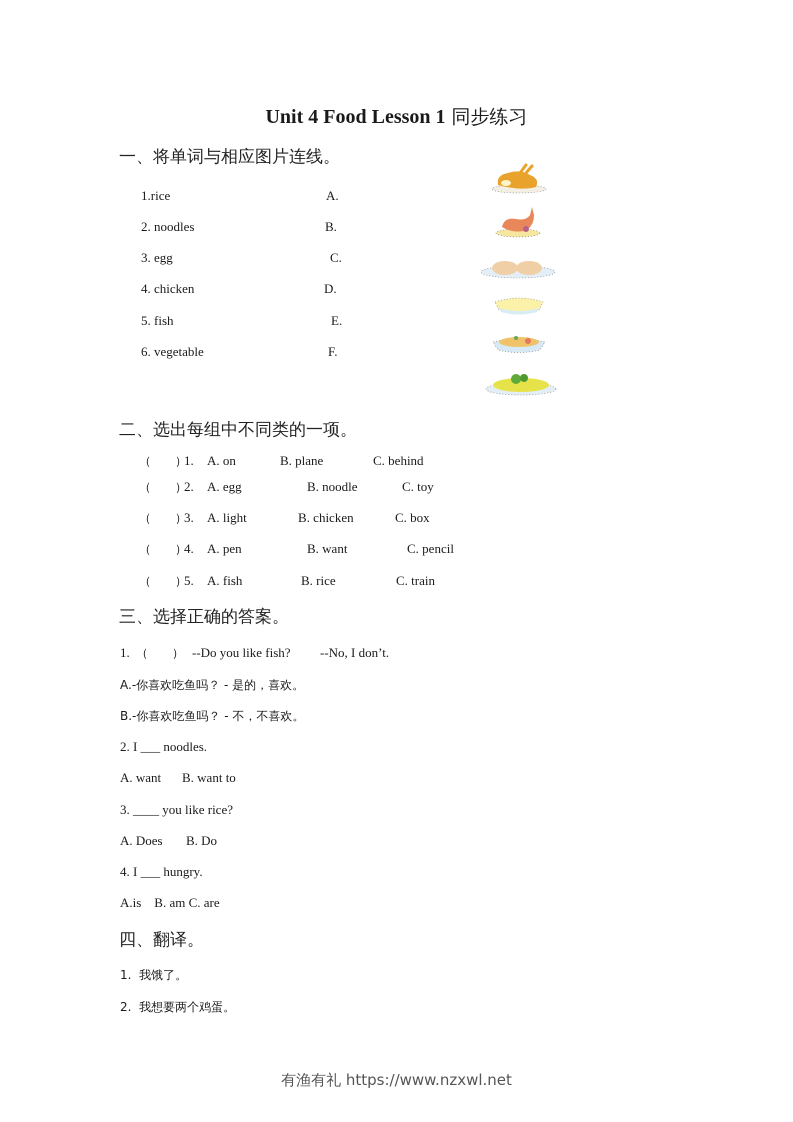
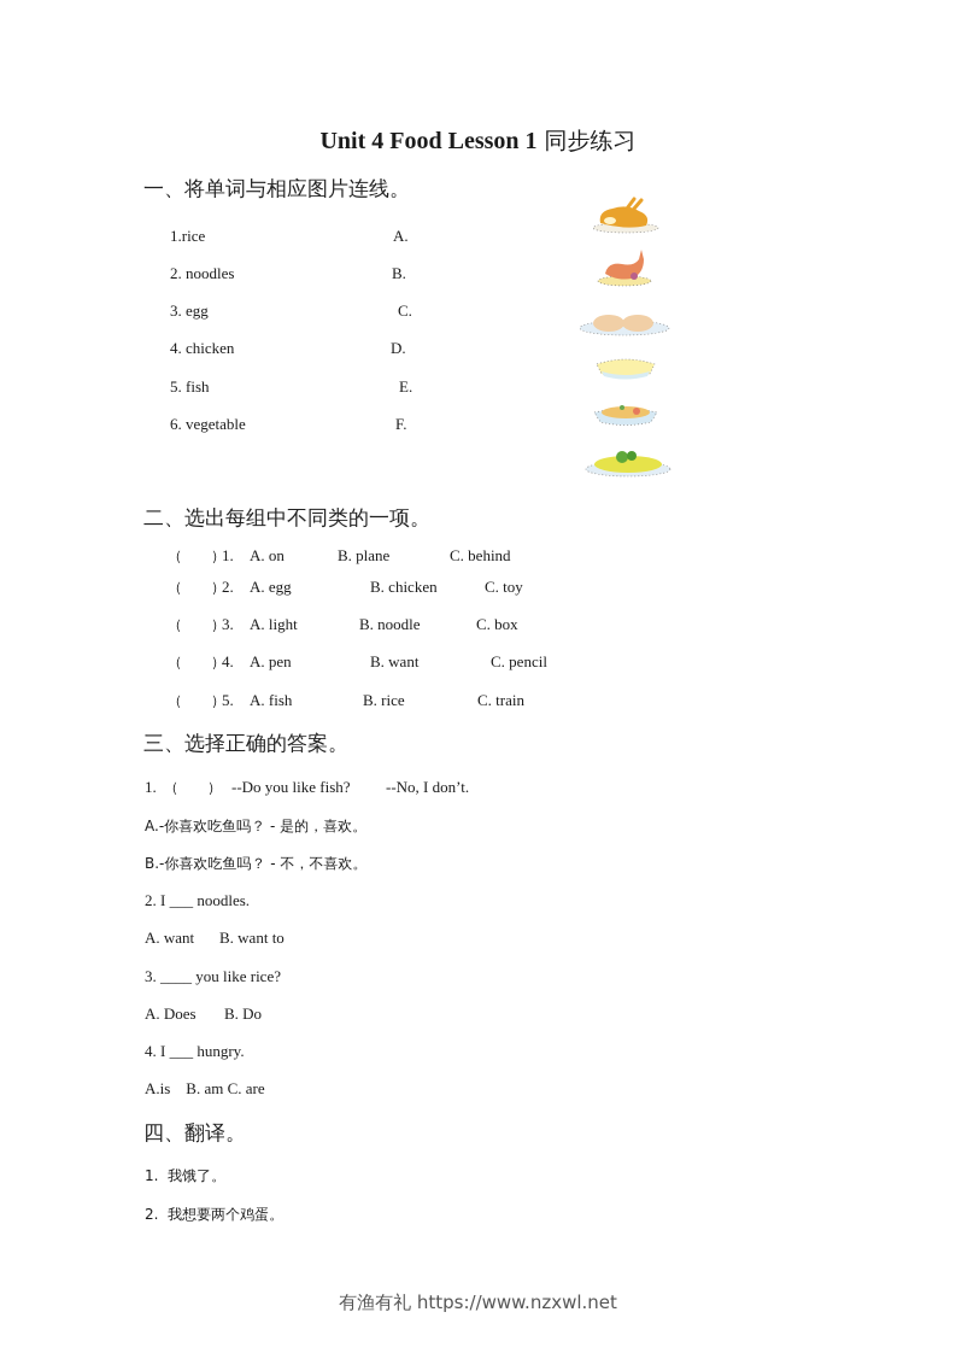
  Unit 4 Food Lesson 1 同步练习
  一、将单词与相应图片连线。
  1.rice
  2. noodles
  3. egg
  4. chicken
  5. fish
  6. vegetable
  A.
  B.
  C.
  D.
  E.
  F.
  二、选出每组中不同类的一项。
  （ ）
  1.
  A. on
  B. plane
  C. behind
  （ ）
  2.
  A. egg
- B. noodle
+ B. chicken
  C. toy
  （ ）
  3.
  A. light
- B. chicken
+ B. noodle
  C. box
  （ ）
  4.
  A. pen
  B. want
  C. pencil
  （ ）
  5.
  A. fish
  B. rice
  C. train
  三、选择正确的答案。
  1.
  （ ）
  --Do you like fish?
  --No, I don’t.
  A.-你喜欢吃鱼吗？ - 是的，喜欢。
  B.-你喜欢吃鱼吗？ - 不，不喜欢。
  2. I ___ noodles.
  A. want
  B. want to
  3. ____ you like rice?
  A. Does
  B. Do
  4. I ___ hungry.
  A.is B. am C. are
  四、翻译。
  1. 我饿了。
  2. 我想要两个鸡蛋。
  有渔有礼 https://www.nzxwl.net
